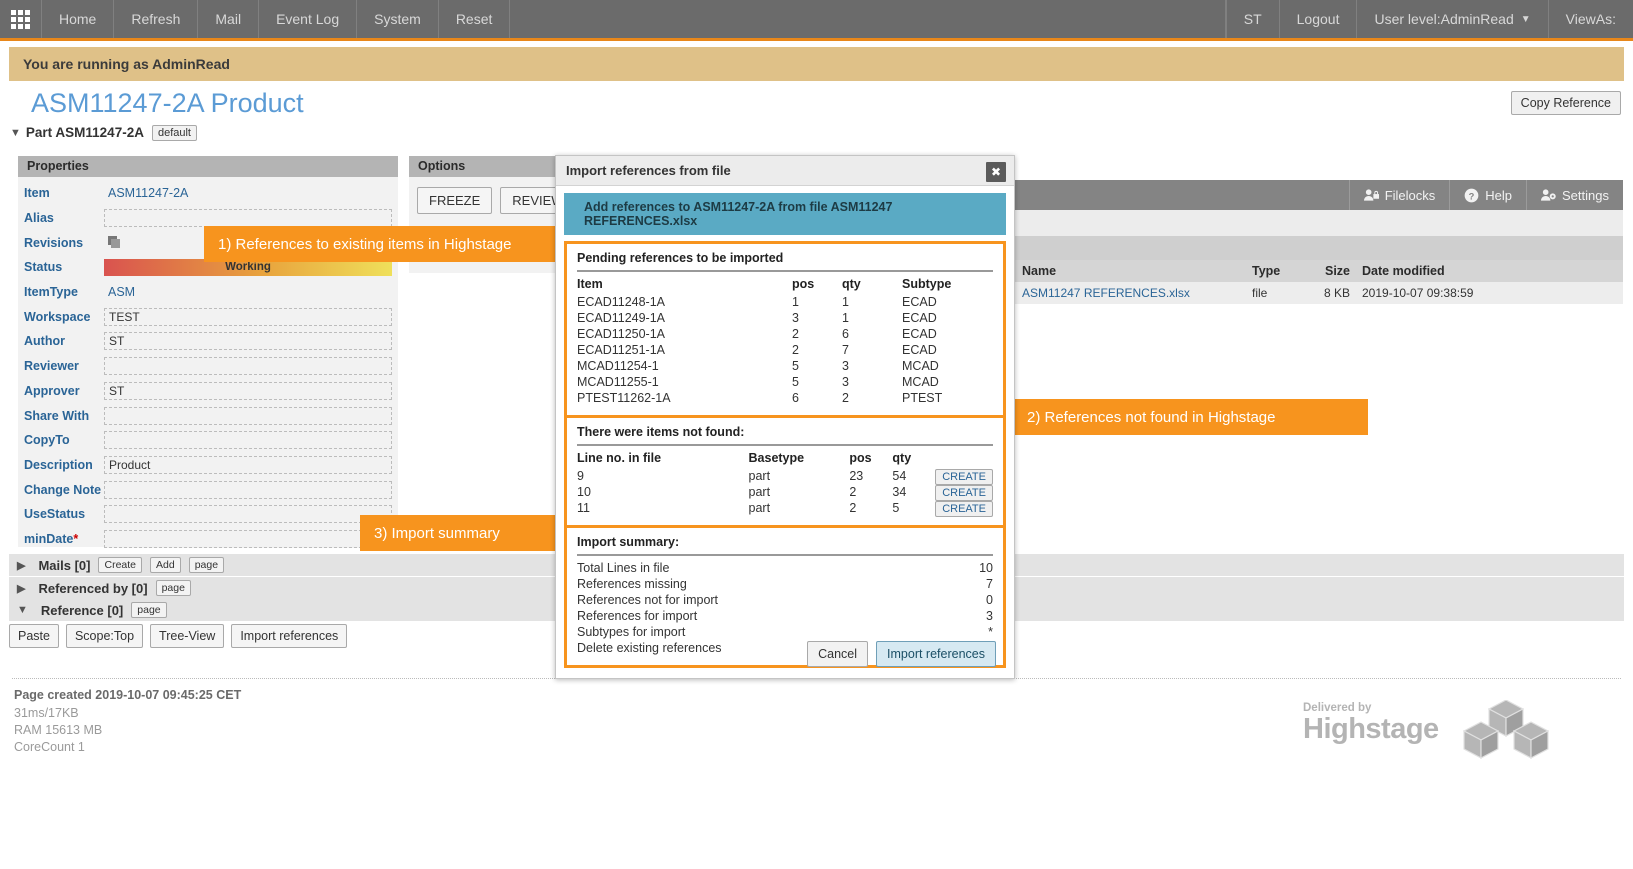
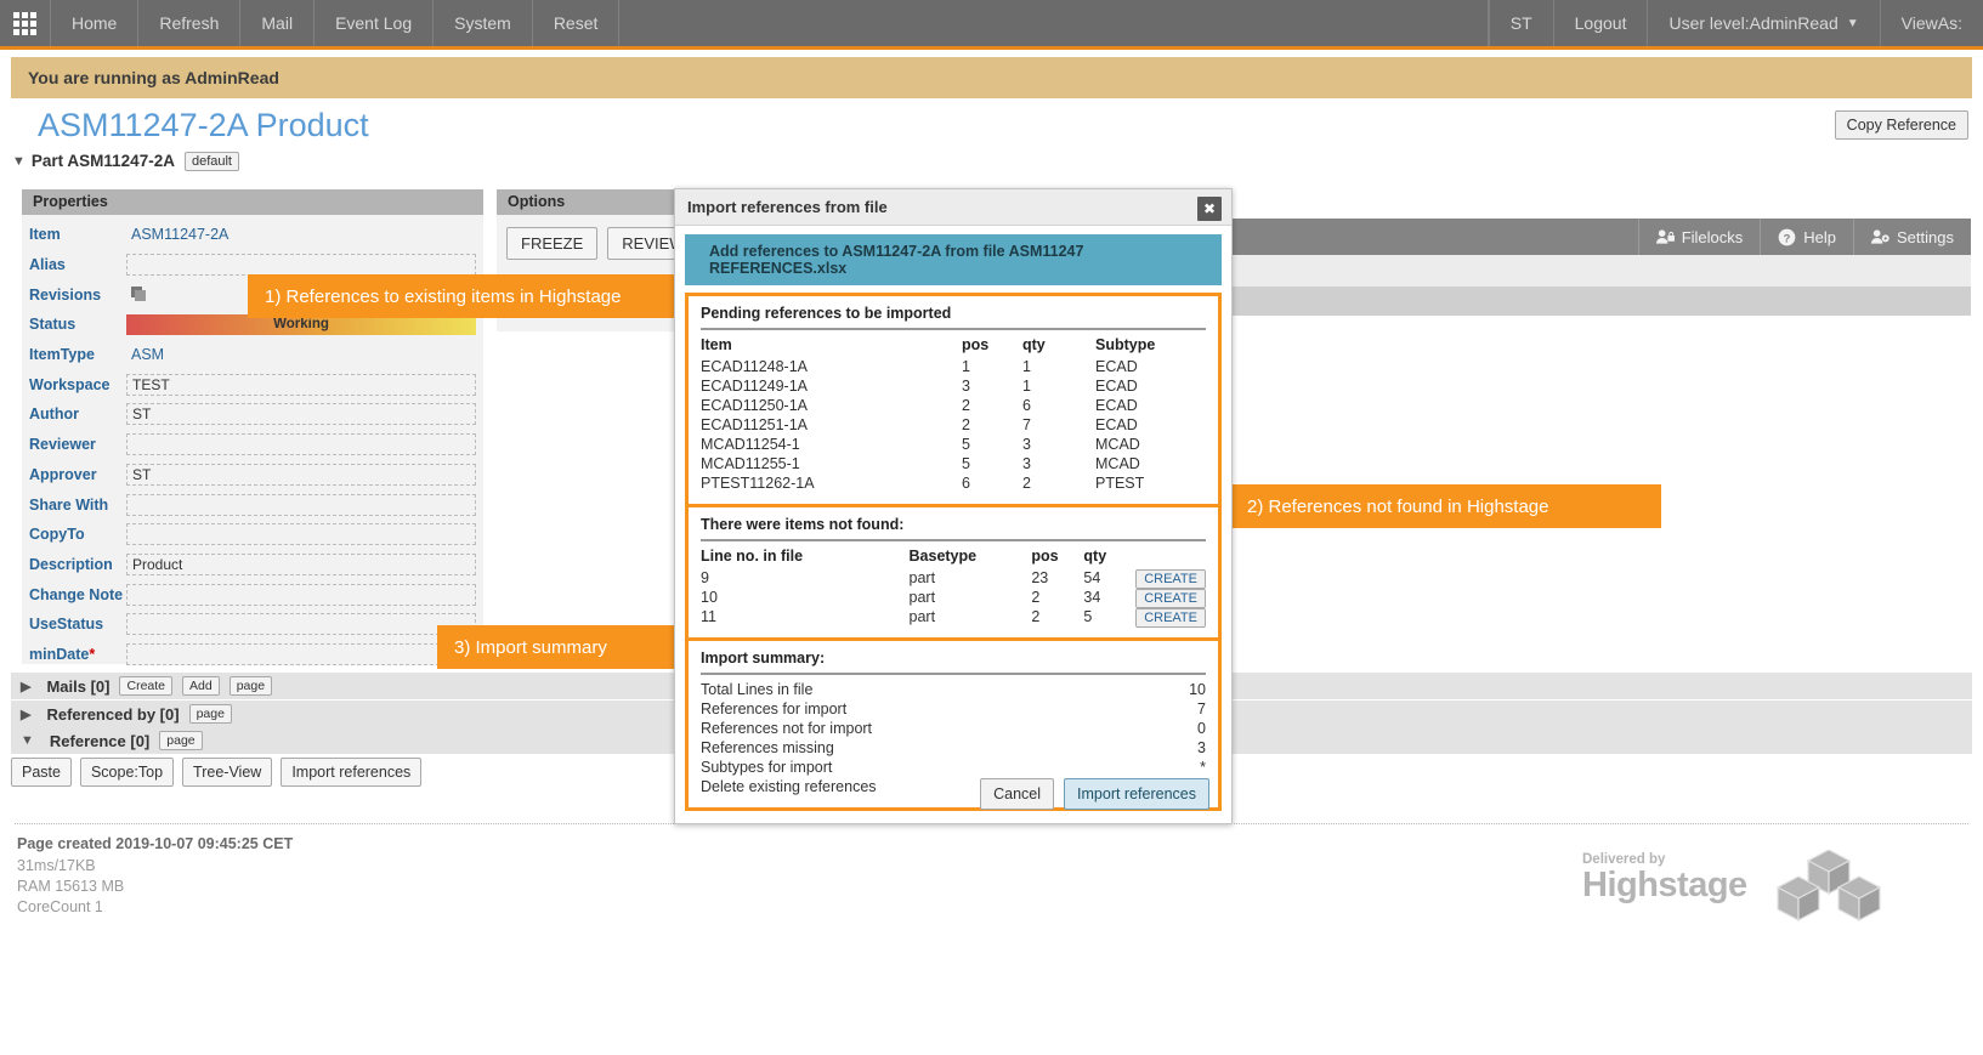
  Home
  Refresh
  Mail
  Event Log
  System
  Reset
  ST
  Logout
  User level:AdminRead
  ▼
  ViewAs:
  You are running as AdminRead
  ASM11247-2A Product
  Copy Reference
  ▼
  Part ASM11247-2A
  default
  Properties
  Item
  ASM11247-2A
  Alias
  Revisions
  Status
  Working
  ItemType
  ASM
  Workspace
  TEST
  Author
  ST
  Reviewer
  Approver
  ST
  Share With
  CopyTo
  Description
  Product
  Change Note
  UseStatus
  minDate*
  Options
  FREEZE
  REVIE
  Filelocks
  ?
  Help
  Settings
- Name
- Type
- Size
- Date modified
- ASM11247 REFERENCES.xlsx
- file
- 8 KB
- 2019-10-07 09:38:59
  ▶
  Mails [0]
  Create
  Add
  page
  ▶
  Referenced by [0]
  page
  ▼
  Reference [0]
  page
  Paste
  Scope:Top
  Tree-View
  Import references
  Page created 2019-10-07 09:45:25 CET
  31ms/17KB
  RAM 15613 MB
  CoreCount 1
  Delivered by
  Highstage
  1) References to existing items in Highstage
  2) References not found in Highstage
  3) Import summary
  Import references from file
  ✖
  Add references to ASM11247-2A from file ASM11247 REFERENCES.xlsx
  Pending references to be imported
  Item	pos	qty	Subtype
  ECAD11248-1A	1	1	ECAD
  ECAD11249-1A	3	1	ECAD
  ECAD11250-1A	2	6	ECAD
  ECAD11251-1A	2	7	ECAD
  MCAD11254-1	5	3	MCAD
  MCAD11255-1	5	3	MCAD
  PTEST11262-1A	6	2	PTEST
  There were items not found:
  Line no. in file	Basetype	pos	qty
  9	part	23	54	CREATE
  10	part	2	34	CREATE
  11	part	2	5	CREATE
  Import summary:
  Total Lines in file	10
- References missing	7
+ References for import	7
  References not for import	0
- References for import	3
+ References missing	3
  Subtypes for import	*
  Delete existing references
  Cancel
  Import references
